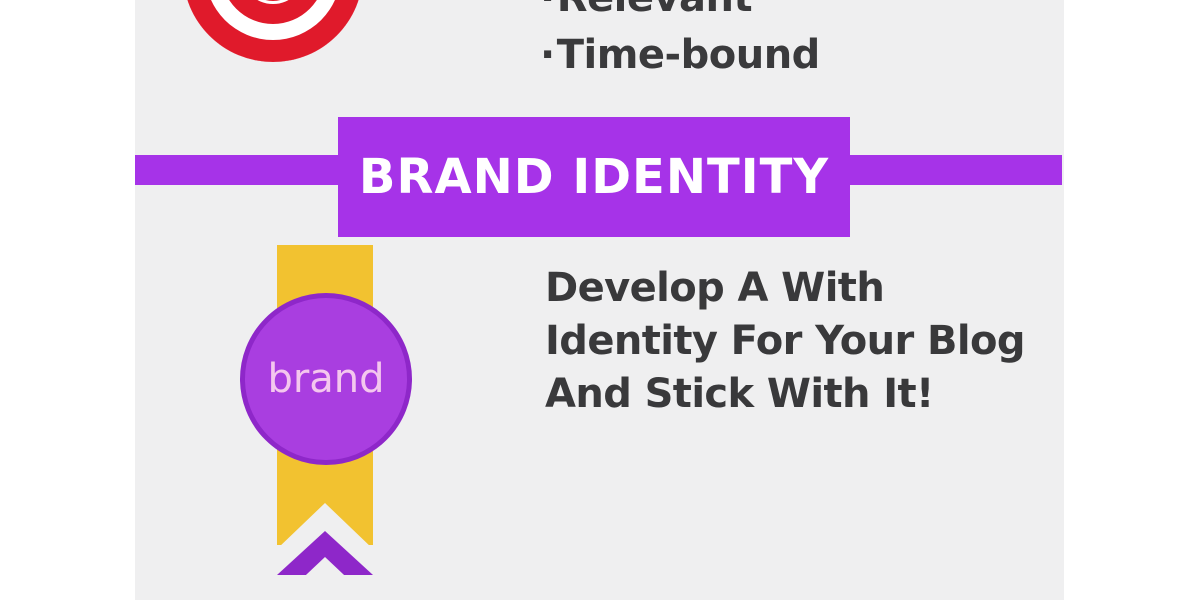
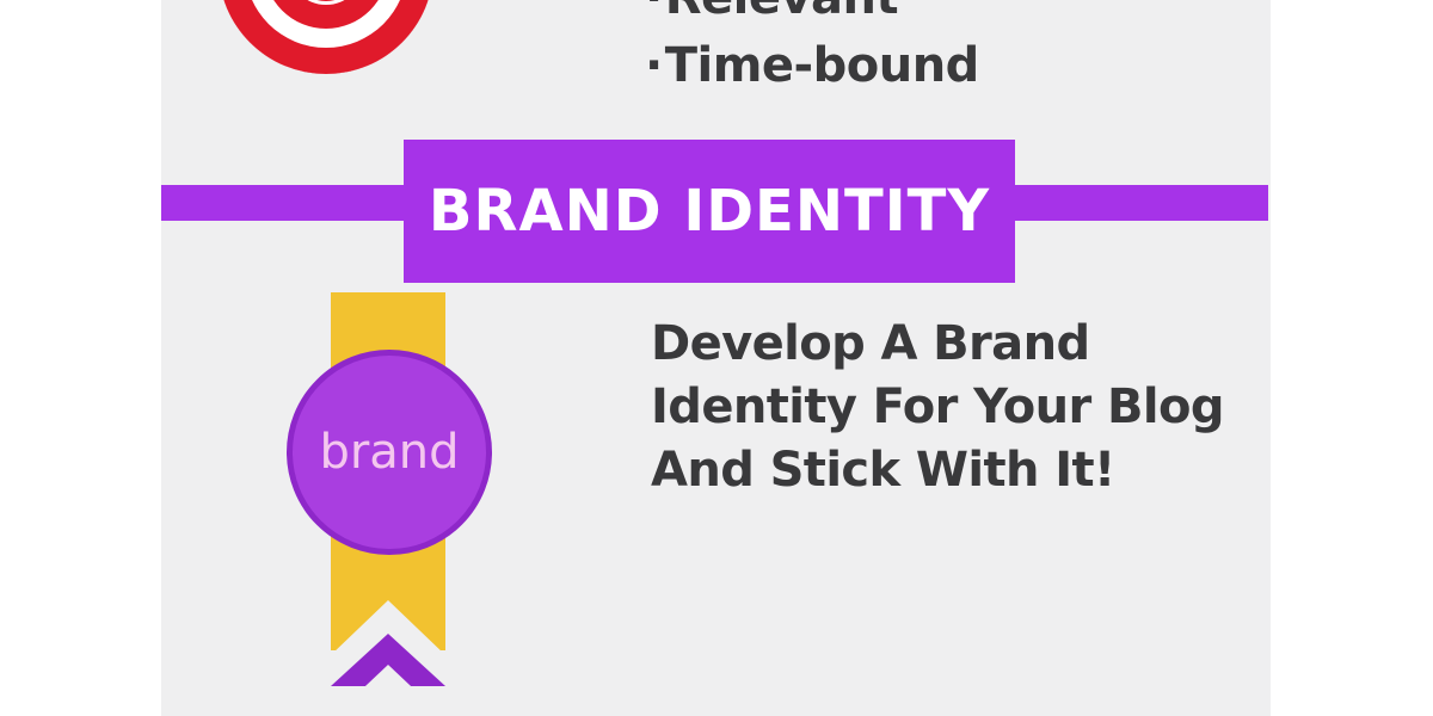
  ·Time-bound
  BRAND IDENTITY
  brand
- Develop A With Identity For Your Blog And Stick With It!
+ Develop A Brand Identity For Your Blog And Stick With It!
